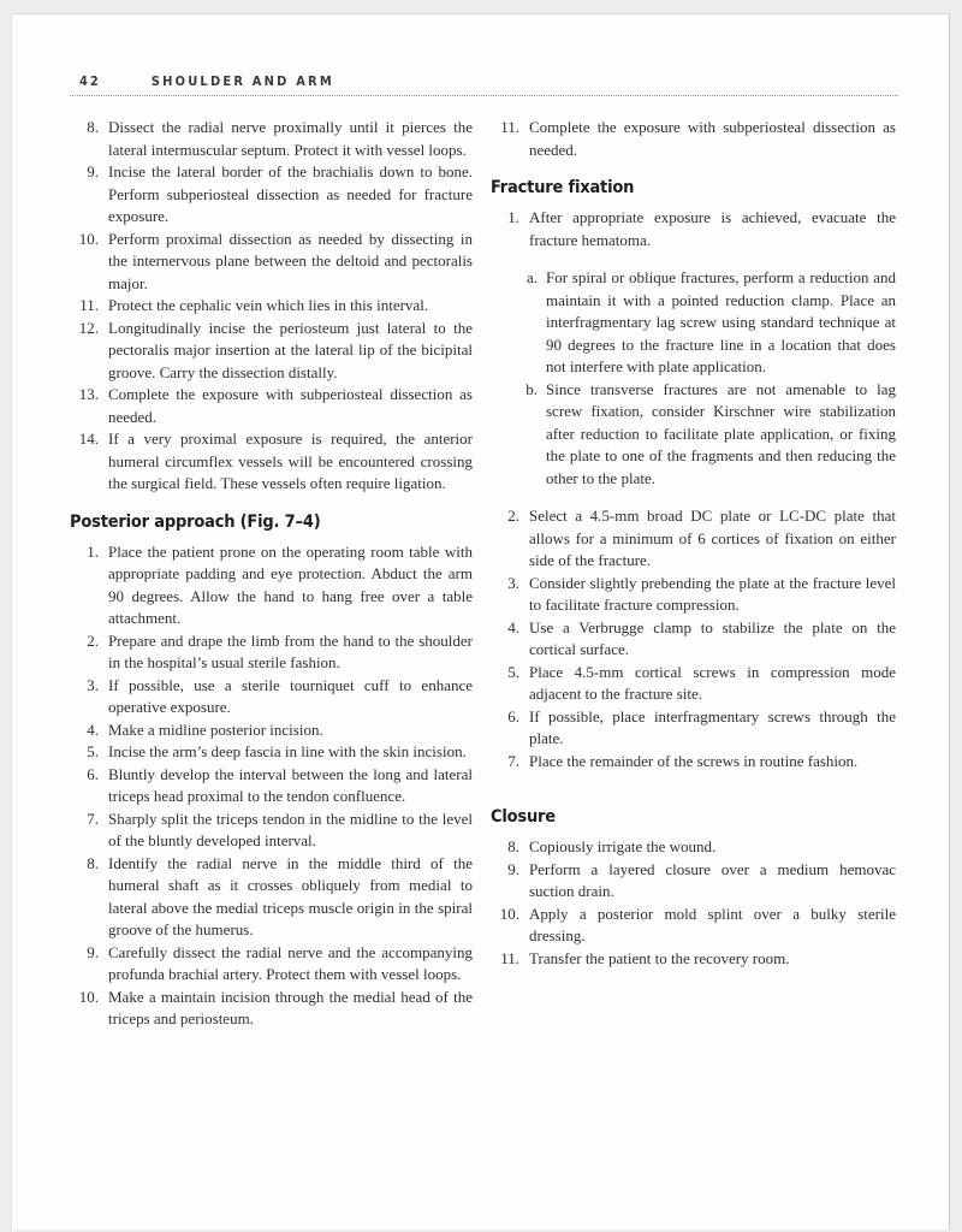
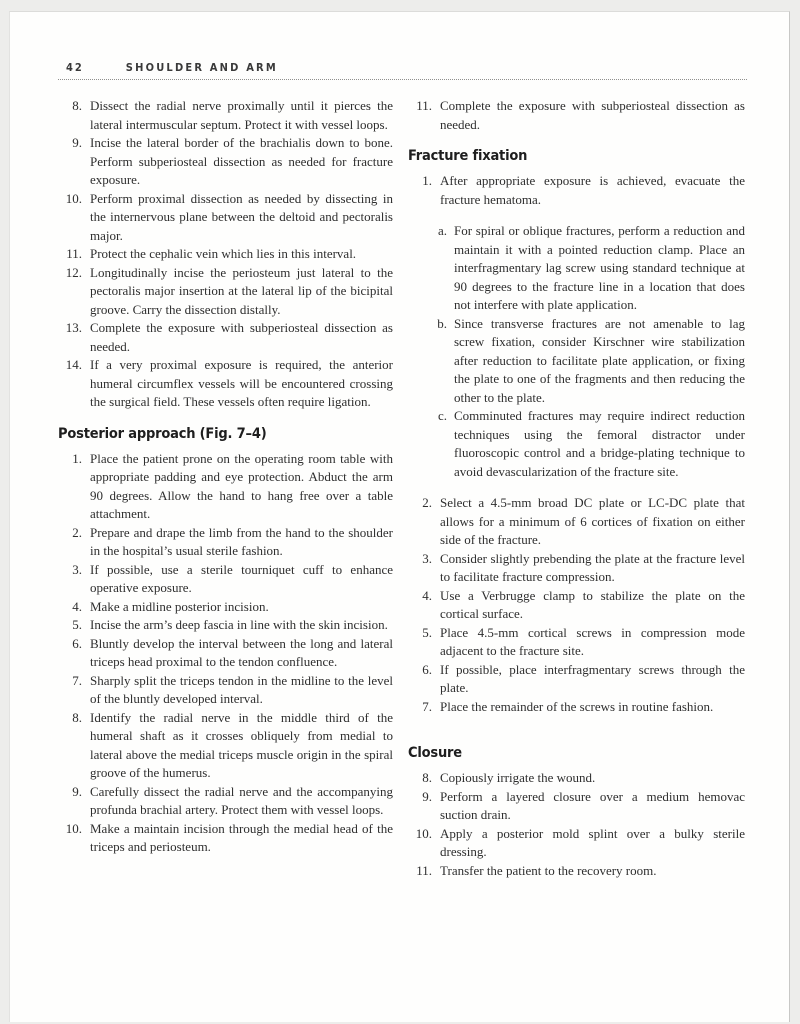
  42
  SHOULDER AND ARM
  8.
  Dissect the radial nerve proximally until it pierces the lateral intermuscular septum. Protect it with vessel loops.
  9.
  Incise the lateral border of the brachialis down to bone. Perform subperiosteal dissection as needed for fracture exposure.
  10.
  Perform proximal dissection as needed by dissecting in the internervous plane between the deltoid and pectoralis major.
  11.
  Protect the cephalic vein which lies in this interval.
  12.
  Longitudinally incise the periosteum just lateral to the pectoralis major insertion at the lateral lip of the bicipital groove. Carry the dissection distally.
  13.
  Complete the exposure with subperiosteal dissection as needed.
  14.
  If a very proximal exposure is required, the anterior humeral circumflex vessels will be encountered crossing the surgical field. These vessels often require ligation.
  Posterior approach (Fig. 7–4)
  1.
  Place the patient prone on the operating room table with appropriate padding and eye protection. Abduct the arm 90 degrees. Allow the hand to hang free over a table attachment.
  2.
  Prepare and drape the limb from the hand to the shoulder in the hospital’s usual sterile fashion.
  3.
  If possible, use a sterile tourniquet cuff to enhance operative exposure.
  4.
  Make a midline posterior incision.
  5.
  Incise the arm’s deep fascia in line with the skin incision.
  6.
  Bluntly develop the interval between the long and lateral triceps head proximal to the tendon confluence.
  7.
  Sharply split the triceps tendon in the midline to the level of the bluntly developed interval.
  8.
  Identify the radial nerve in the middle third of the humeral shaft as it crosses obliquely from medial to lateral above the medial triceps muscle origin in the spiral groove of the humerus.
  9.
  Carefully dissect the radial nerve and the accompanying profunda brachial artery. Protect them with vessel loops.
  10.
  Make a maintain incision through the medial head of the triceps and periosteum.
  11.
  Complete the exposure with subperiosteal dissection as needed.
  Fracture fixation
  1.
  After appropriate exposure is achieved, evacuate the fracture hematoma.
  a.
  For spiral or oblique fractures, perform a reduction and maintain it with a pointed reduction clamp. Place an interfragmentary lag screw using standard technique at 90 degrees to the fracture line in a location that does not interfere with plate application.
  b.
  Since transverse fractures are not amenable to lag screw fixation, consider Kirschner wire stabilization after reduction to facilitate plate application, or fixing the plate to one of the fragments and then reducing the other to the plate.
+ c.
+ Comminuted fractures may require indirect reduction techniques using the femoral distractor under fluoroscopic control and a bridge-plating technique to avoid devascularization of the fracture site.
  2.
  Select a 4.5-mm broad DC plate or LC-DC plate that allows for a minimum of 6 cortices of fixation on either side of the fracture.
  3.
  Consider slightly prebending the plate at the fracture level to facilitate fracture compression.
  4.
  Use a Verbrugge clamp to stabilize the plate on the cortical surface.
  5.
  Place 4.5-mm cortical screws in compression mode adjacent to the fracture site.
  6.
  If possible, place interfragmentary screws through the plate.
  7.
  Place the remainder of the screws in routine fashion.
  Closure
  8.
  Copiously irrigate the wound.
  9.
  Perform a layered closure over a medium hemovac suction drain.
  10.
  Apply a posterior mold splint over a bulky sterile dressing.
  11.
  Transfer the patient to the recovery room.
